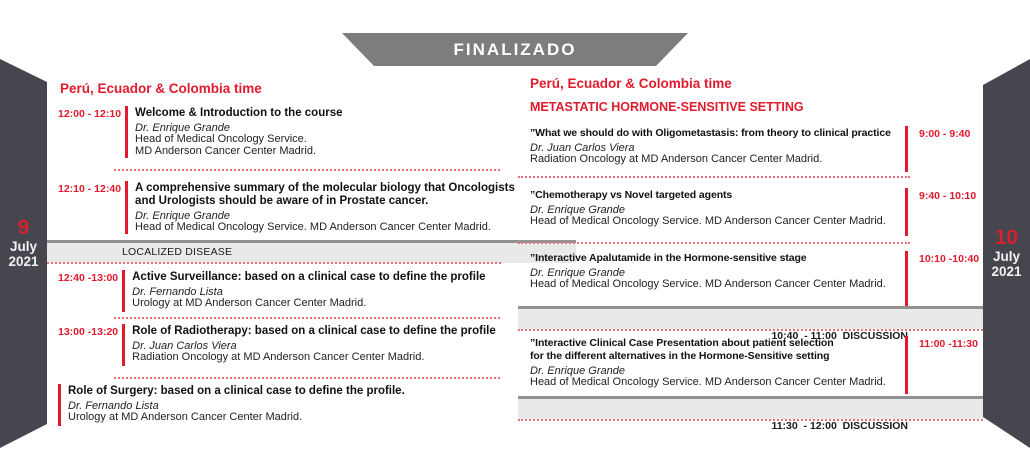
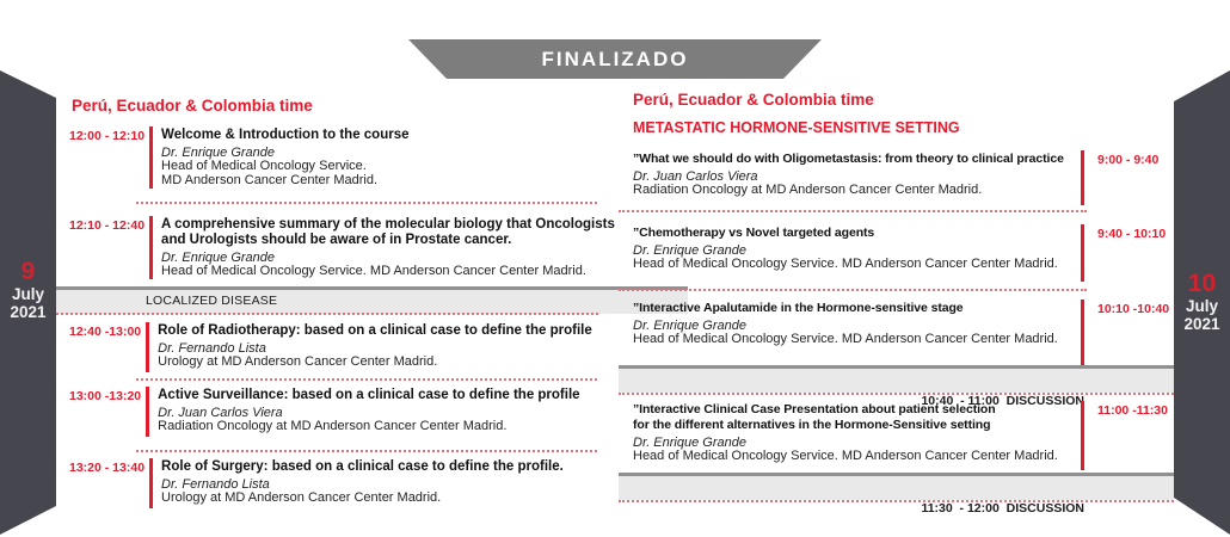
  FINALIZADO
  9
  July
  2021
  10
  July
  2021
  Perú, Ecuador & Colombia time
  12:00 - 12:10
  Welcome & Introduction to the course
  Dr. Enrique Grande
  Head of Medical Oncology Service.
  MD Anderson Cancer Center Madrid.
  12:10 - 12:40
  A comprehensive summary of the molecular biology that Oncologists
  and Urologists should be aware of in Prostate cancer.
  Dr. Enrique Grande
  Head of Medical Oncology Service. MD Anderson Cancer Center Madrid.
  LOCALIZED DISEASE
  12:40 -13:00
- Active Surveillance: based on a clinical case to define the profile
+ Role of Radiotherapy: based on a clinical case to define the profile
  Dr. Fernando Lista
  Urology at MD Anderson Cancer Center Madrid.
  13:00 -13:20
- Role of Radiotherapy: based on a clinical case to define the profile
+ Active Surveillance: based on a clinical case to define the profile
  Dr. Juan Carlos Viera
  Radiation Oncology at MD Anderson Cancer Center Madrid.
+ 13:20 - 13:40
  Role of Surgery: based on a clinical case to define the profile.
  Dr. Fernando Lista
  Urology at MD Anderson Cancer Center Madrid.
  Perú, Ecuador & Colombia time
  METASTATIC HORMONE-SENSITIVE SETTING
  ”What we should do with Oligometastasis: from theory to clinical practice
  Dr. Juan Carlos Viera
  Radiation Oncology at MD Anderson Cancer Center Madrid.
  9:00 - 9:40
  ”Chemotherapy vs Novel targeted agents
  Dr. Enrique Grande
  Head of Medical Oncology Service. MD Anderson Cancer Center Madrid.
  9:40 - 10:10
  ”Interactive Apalutamide in the Hormone-sensitive stage
  Dr. Enrique Grande
  Head of Medical Oncology Service. MD Anderson Cancer Center Madrid.
  10:10 -10:40
  10:40 - 11:00 DISCUSSIO
  ”Interactive Clinical Case Presentation about patient selection
  for the different alternatives in the Hormone-Sensitive setting
  Dr. Enrique Grande
  Head of Medical Oncology Service. MD Anderson Cancer Center Madrid.
  11:00 -11:30
  11:30 - 12:00 DISCUSSION
